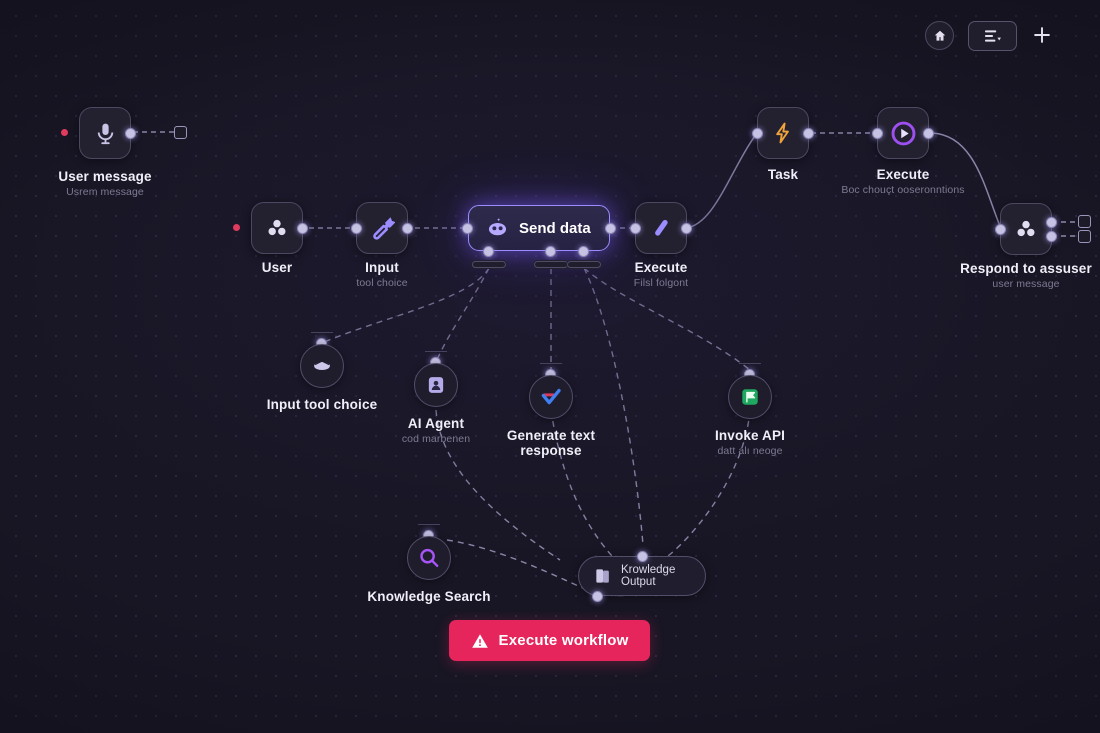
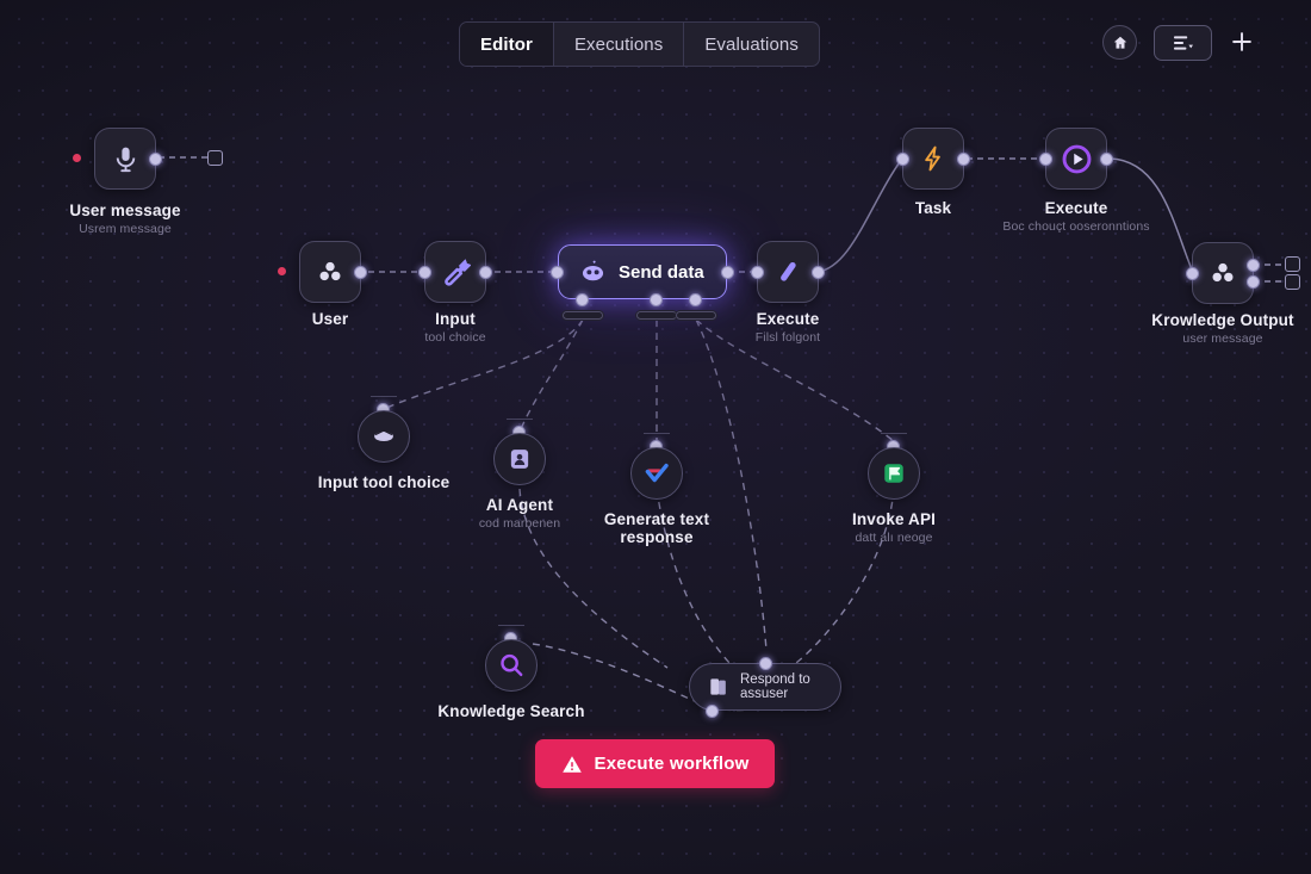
+ Editor
+ Executions
+ Evaluations
  User message
  Usrem message
  User
  Input
  tool choice
  Send data
  Execute
  Filsl folgont
  Task
  Execute
  Boc chouçt ooseronntions
- Respond to assuser
+ Krowledge Output
  user message
  Input tool choice
  AI Agent
  cod marbenen
  Generate text response
  Invoke API
  datt alı neoge
  Knowledge Search
- Krowledge Output
+ Respond to assuser
  Execute workflow
